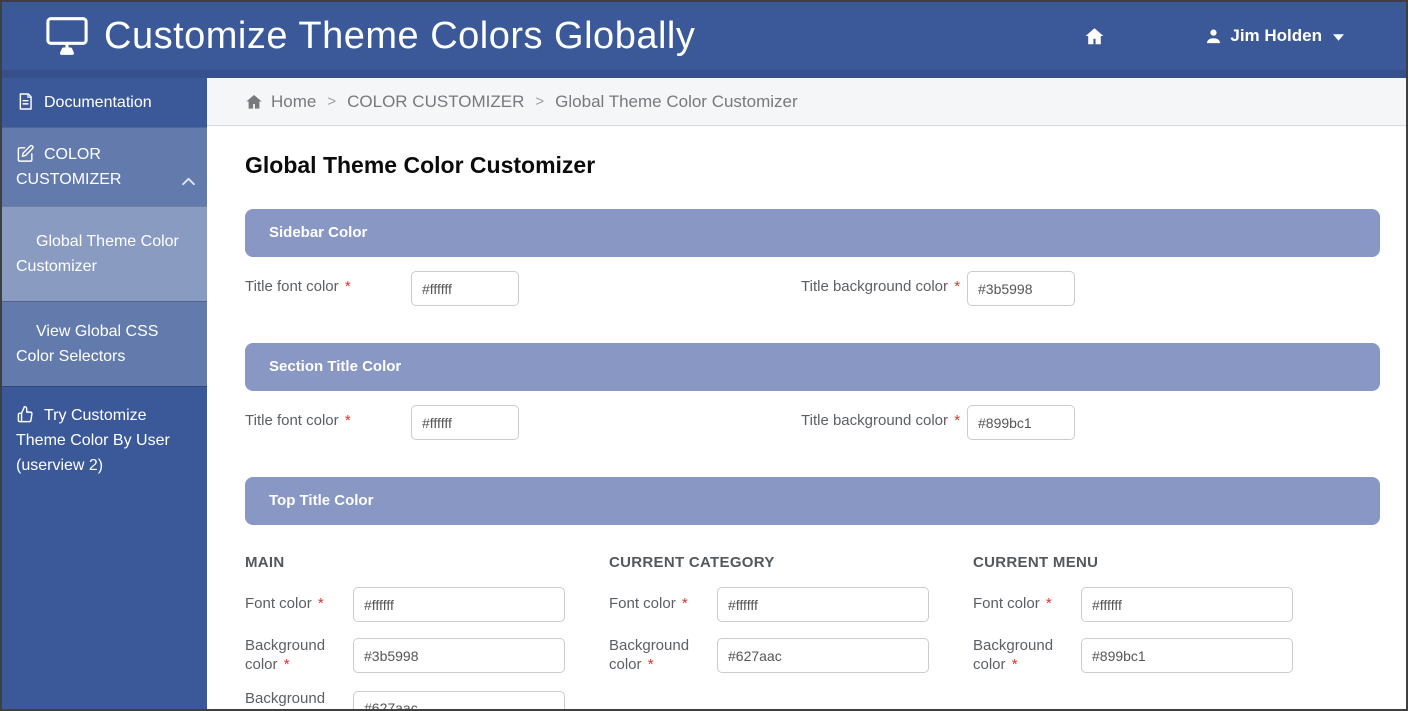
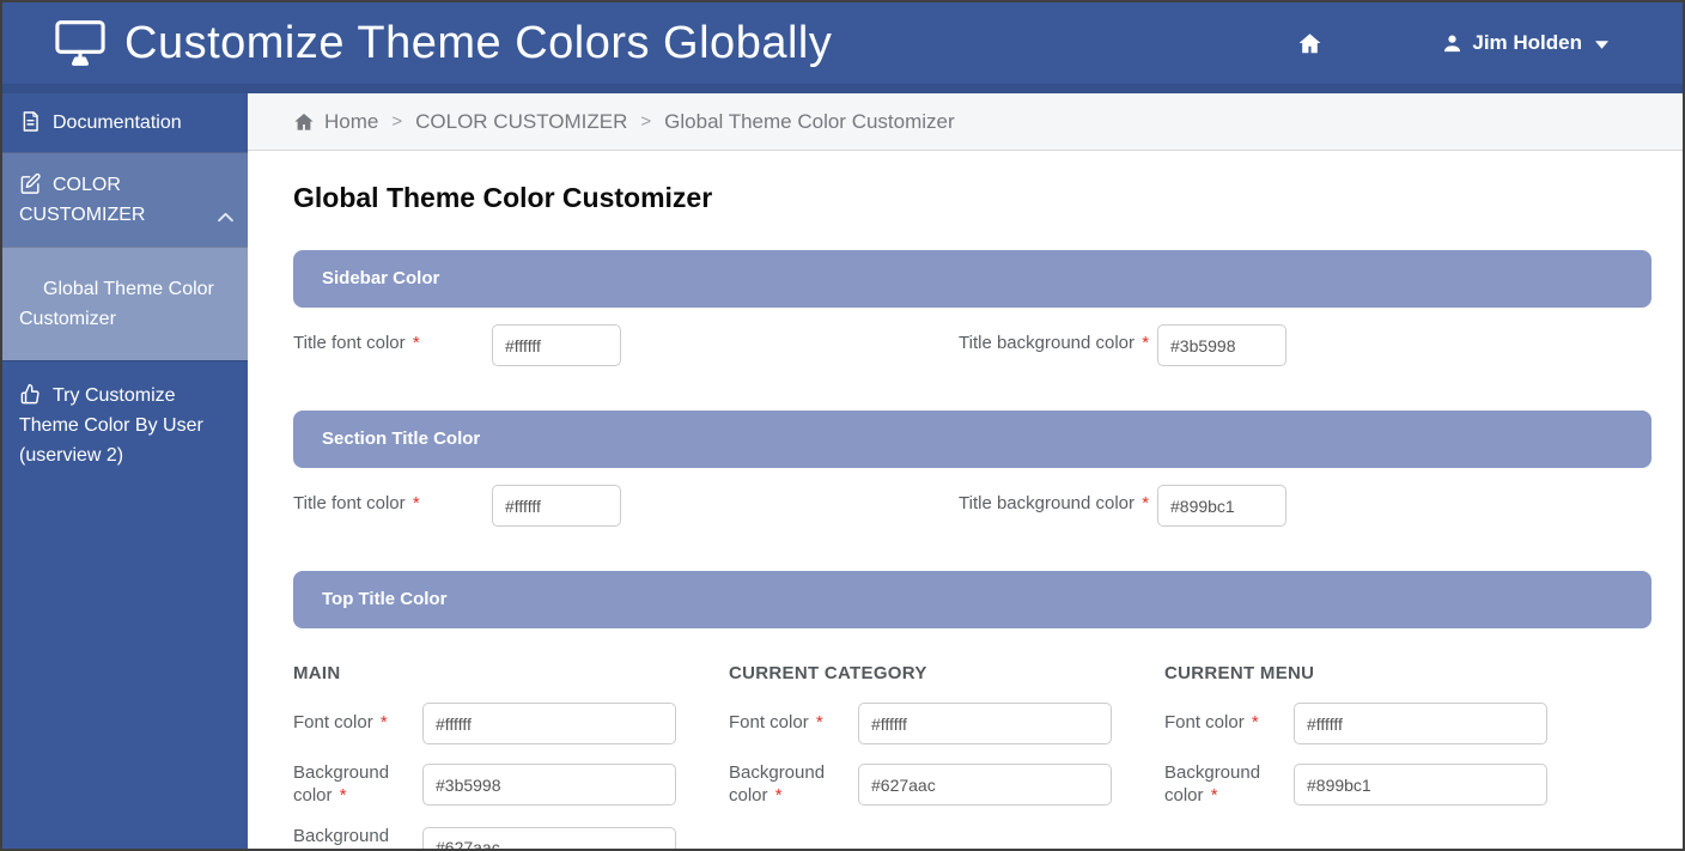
  Customize Theme Colors Globally
  Jim Holden
  Documentation
  COLOR CUSTOMIZER
  Global Theme Color Customizer
- View Global CSS Color Selectors
  Try Customize Theme Color By User (userview 2)
  Home
  >
  COLOR CUSTOMIZER
  >
  Global Theme Color Customizer
  Global Theme Color Customizer
  Sidebar Color
  Title font color *
  #ffffff
  Title background color *
  #3b5998
  Section Title Color
  Title font color *
  #ffffff
  Title background color *
  #899bc1
  Top Title Color
  MAIN
  Font color *
  #ffffff
  Background color *
  #3b5998
  #627aac
  CURRENT CATEGORY
  Font color *
  #ffffff
  Background color *
  #627aac
  CURRENT MENU
  Font color *
  #ffffff
  Background color *
  #899bc1
